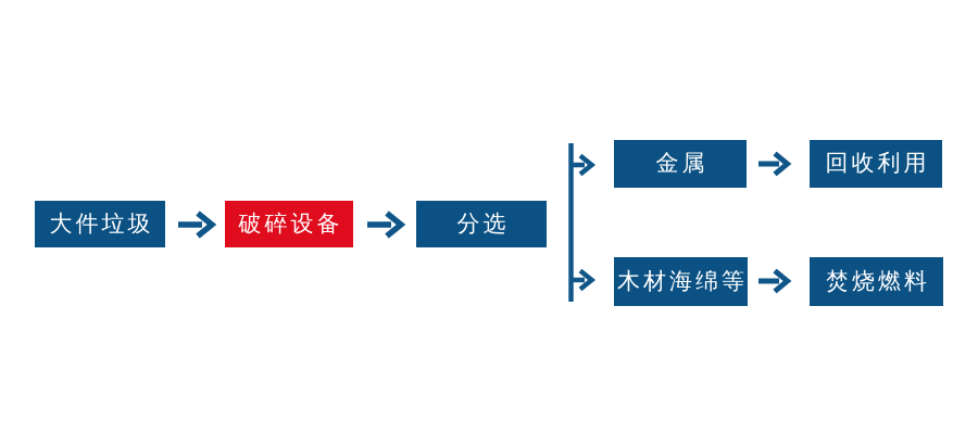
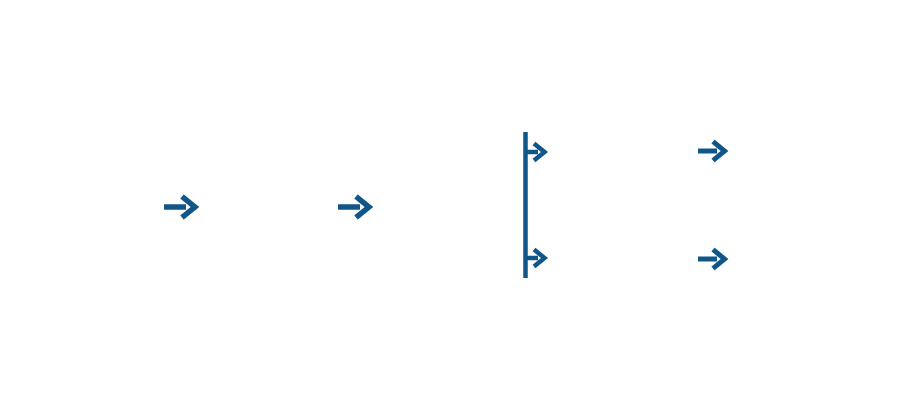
- 大件垃圾
- 破碎设备
- 分选
- 金属
- 回收利用
- 木材海绵等
- 焚烧燃料
